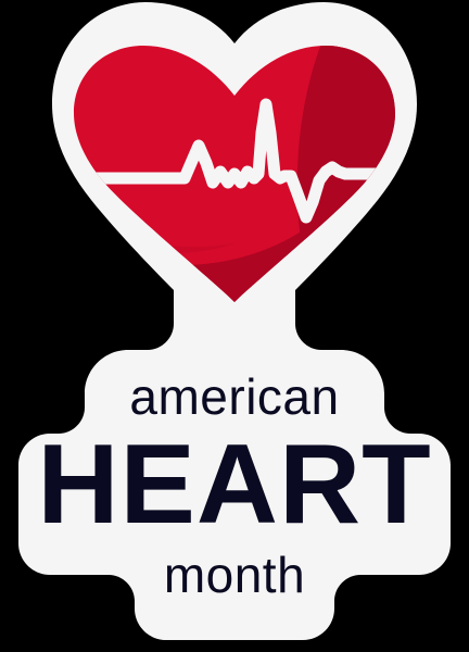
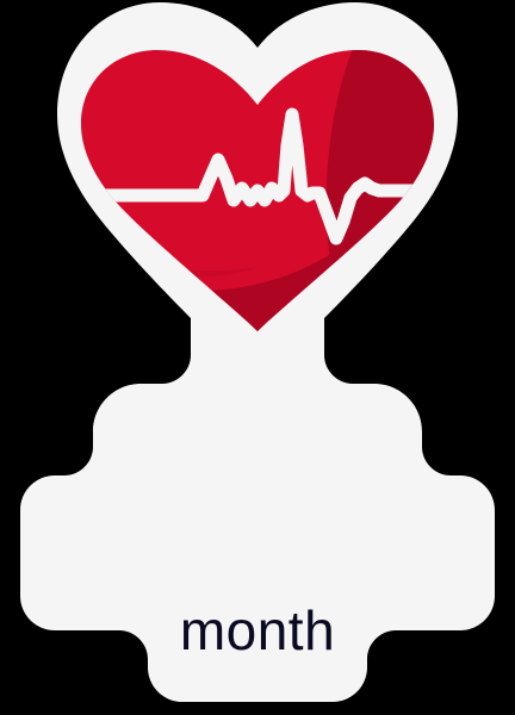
- american
- HEART
  month
